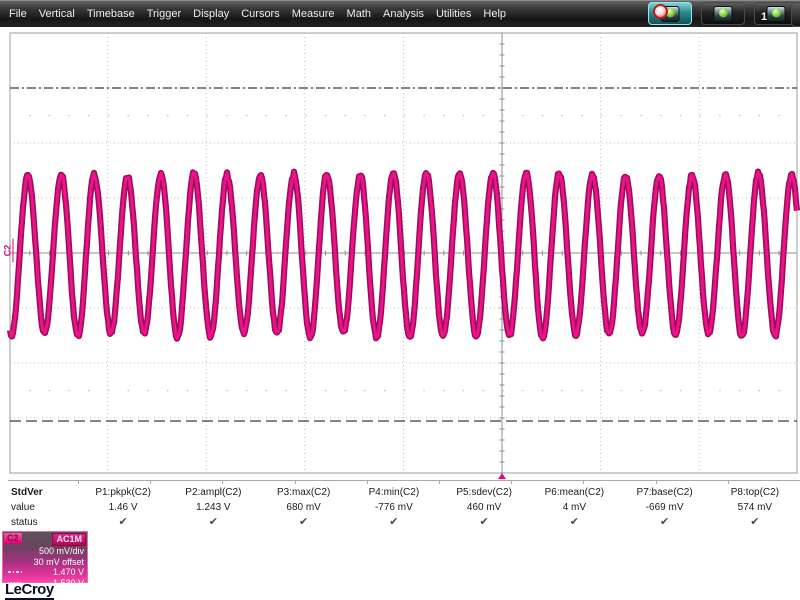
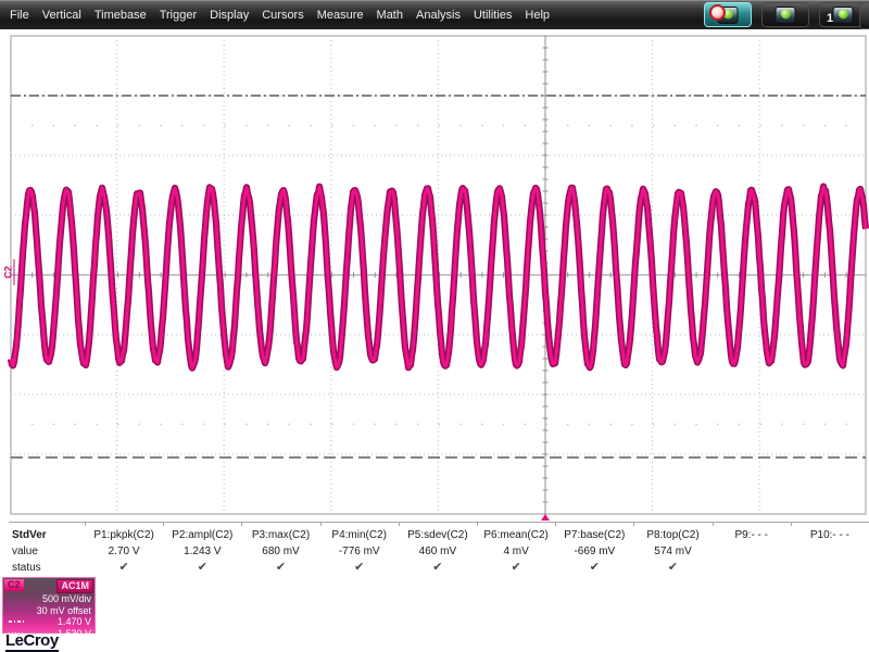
  File
  Vertical
  Timebase
  Trigger
  Display
  Cursors
  Measure
  Math
  Analysis
  Utilities
  Help
  1
  StdVer
  value
  status
  P1:pkpk(C2)
- 1.46 V
+ 2.70 V
  ✔
  P2:ampl(C2)
  1.243 V
  ✔
  P3:max(C2)
  680 mV
  ✔
  P4:min(C2)
  -776 mV
  ✔
  P5:sdev(C2)
  460 mV
  ✔
  P6:mean(C2)
  4 mV
  ✔
  P7:base(C2)
  -669 mV
  ✔
  P8:top(C2)
  574 mV
  ✔
+ P9:- - -
+ P10:- - -
  C2
  AC1M
  500 mV/div
  30 mV offset
  1.470 V
  -1.530 V
  LeCroy
